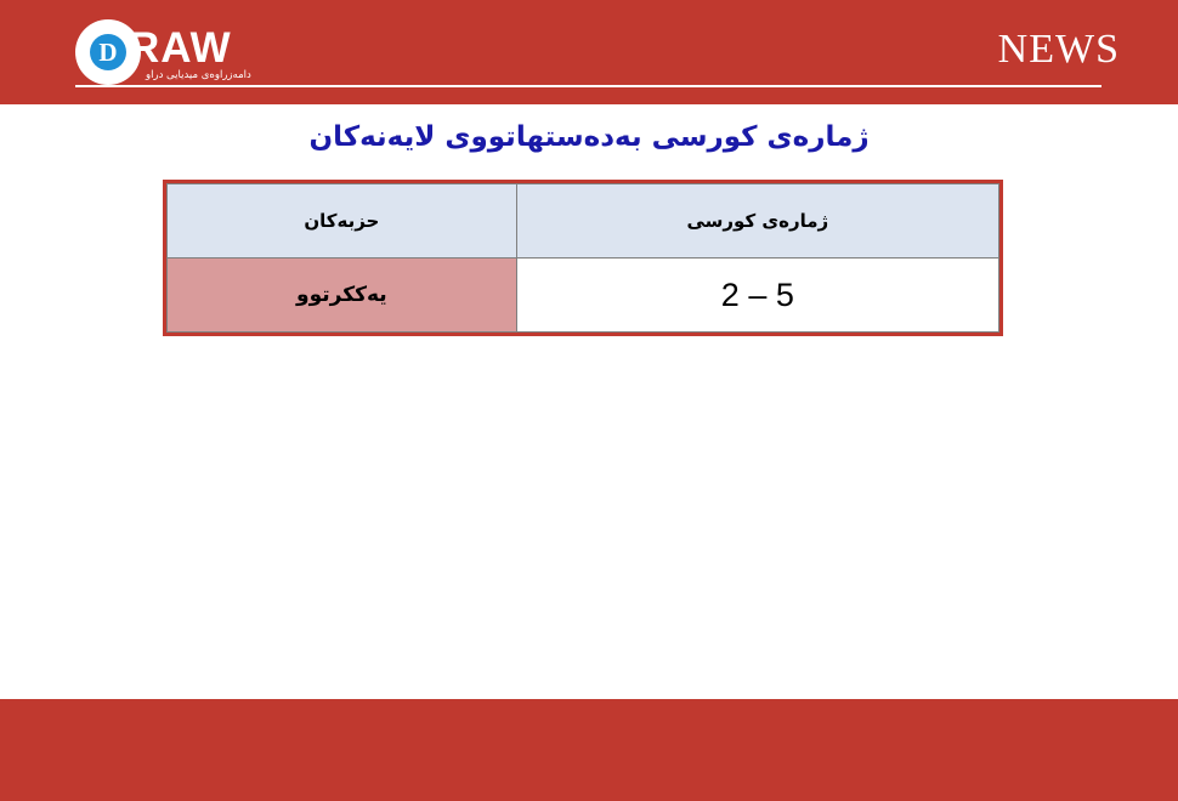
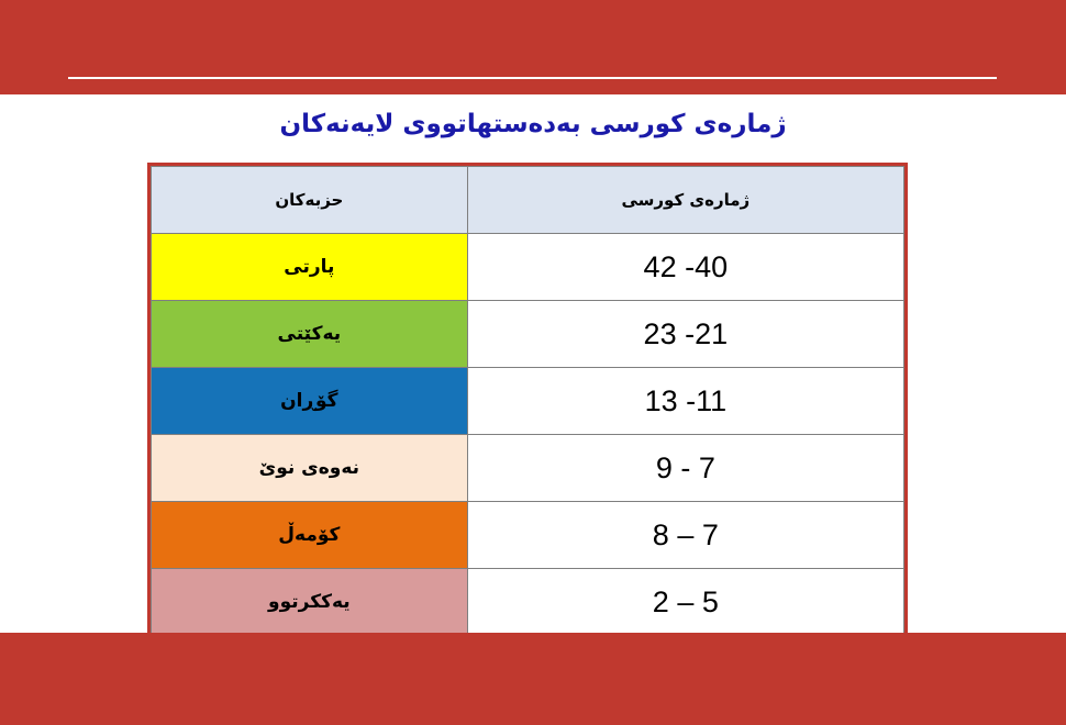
- D
- RAW
- دامەزراوەی میدیایی دراو
- NEWS
  ژمارەی کورسی بەدەستهاتووی لایەنەکان
  ژمارەی کورسی	حزبەکان
+ 40- 42	پارتی
+ 21- 23	یەکێتی
+ 11- 13	گۆڕان
+ 7 - 9	نەوەی نوێ
+ 7 – 8	کۆمەڵ
  5 – 2	یەککرتوو
